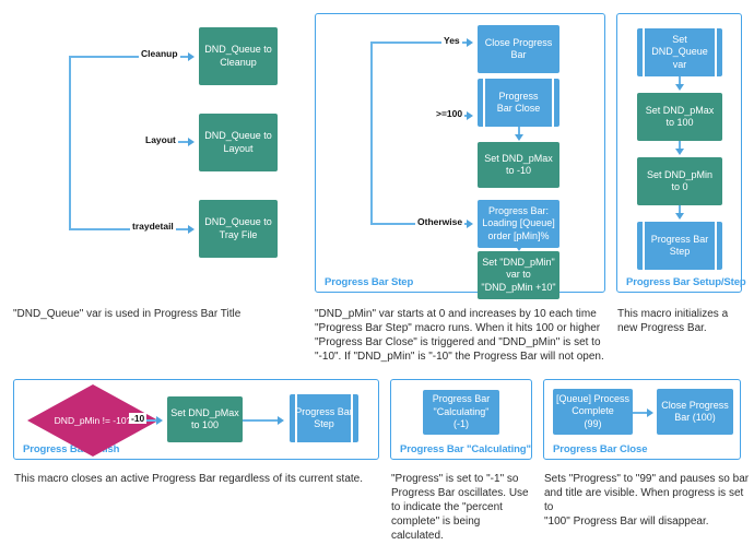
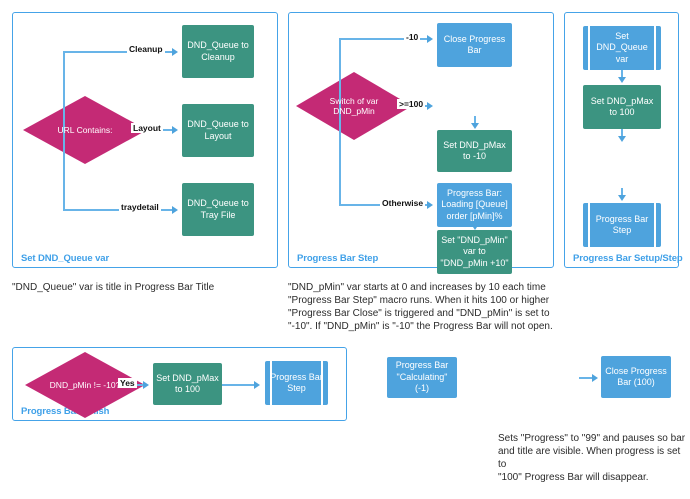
+ Set DND_Queue var
+ URL Contains:
  DND_Queue to
  Cleanup
  DND_Queue to
  Layout
  DND_Queue to
  Tray File
  Cleanup
  Layout
  traydetail
- "DND_Queue" var is used in Progress Bar Title
+ "DND_Queue" var is title in Progress Bar Title
  Progress Bar Step
+ Switch of var
+ DND_pMin
  Close Progress
  Bar
- Progress
- Bar Close
  Set DND_pMax
  to -10
  Progress Bar:
  Loading [Queue]
  order [pMin]%
  Set "DND_pMin"
  var to
  "DND_pMin +10"
- Yes
+ -10
  >=100
  Otherwise
  "DND_pMin" var starts at 0 and increases by 10 each time
  "Progress Bar Step" macro runs. When it hits 100 or higher
  "Progress Bar Close" is triggered and "DND_pMin" is set to
  "-10". If "DND_pMin" is "-10" the Progress Bar will not open.
  Progress Bar Setup/Step
  Set
  DND_Queue
  var
  Set DND_pMax
  to 100
- Set DND_pMin
- to 0
  Progress Bar
  Step
- This macro initializes a
- new Progress Bar.
  Progress Bish
  DND_pMin != -10?
  Set DND_pMax
  to 100
  Progress Bar
  Step
- -10
+ Yes
- This macro closes an active Progress Bar regardless of its current state.
- Progress Bar "Calculating"
  Progress Bar
  "Calculating"
  (-1)
- "Progress" is set to "-1" so
- Progress Bar oscillates. Use
- to indicate the "percent
- complete" is being
- calculated.
- Progress Bar Close
- [Queue] Process
- Complete
- (99)
  Close Progress
  Bar (100)
  Sets "Progress" to "99" and pauses so bar
  and title are visible. When progress is set to
  "100" Progress Bar will disappear.
